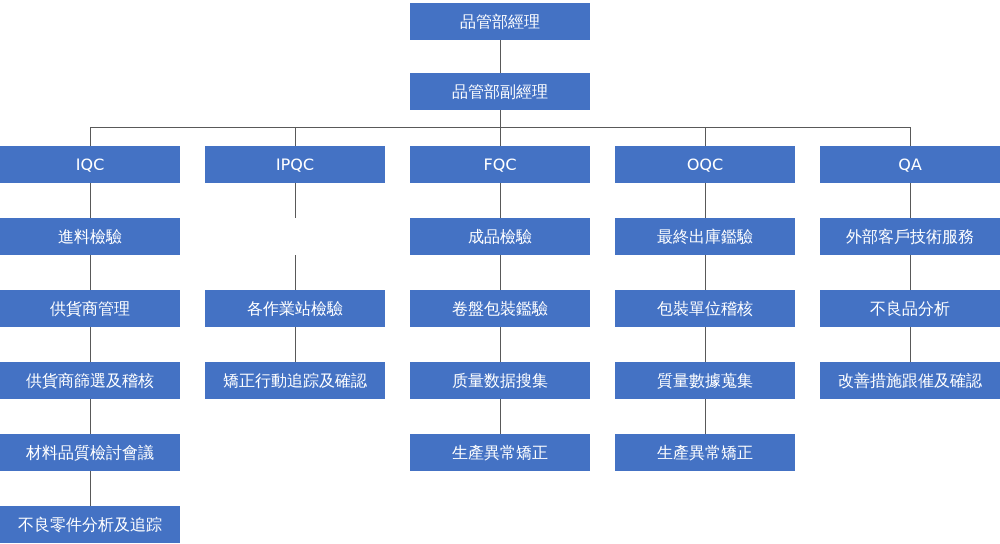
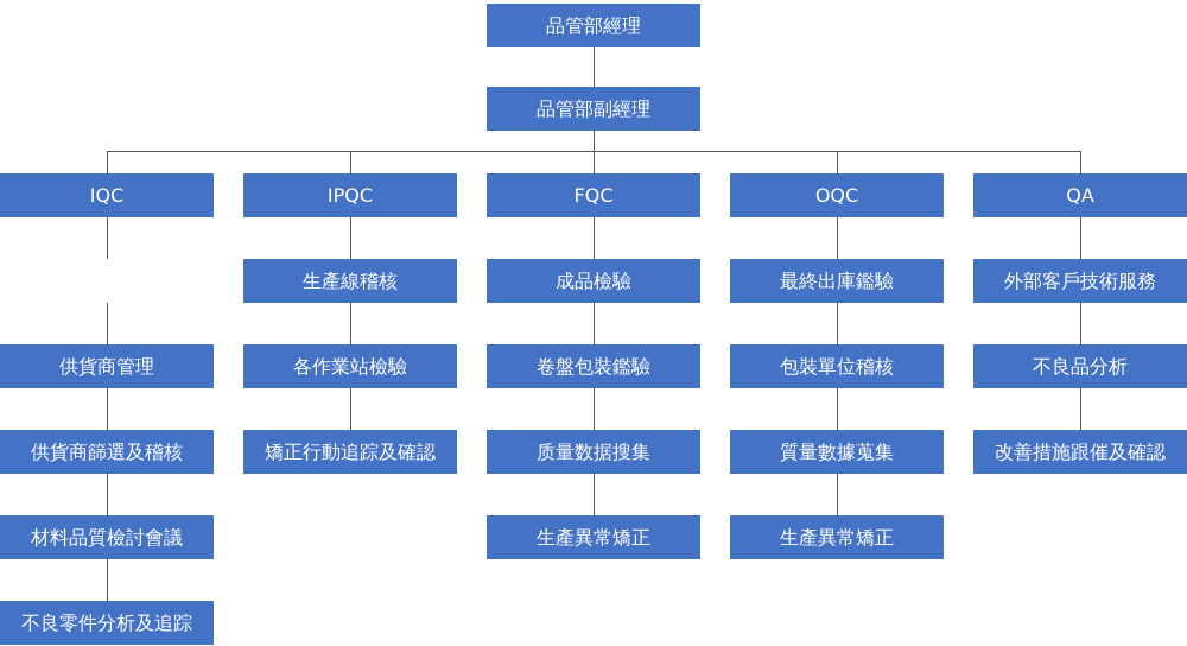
  品管部經理
  品管部副經理
  IQC
  IPQC
  FQC
  OQC
  QA
- 進料檢驗
  供貨商管理
  供貨商篩選及稽核
  材料品質檢討會議
  不良零件分析及追踪
+ 生產線稽核
  各作業站檢驗
  矯正行動追踪及確認
  成品檢驗
  卷盤包裝鑑驗
  质量数据搜集
  生產異常矯正
  最終出庫鑑驗
  包裝單位稽核
  質量數據蒐集
  生產異常矯正
  外部客戶技術服務
  不良品分析
  改善措施跟催及確認
